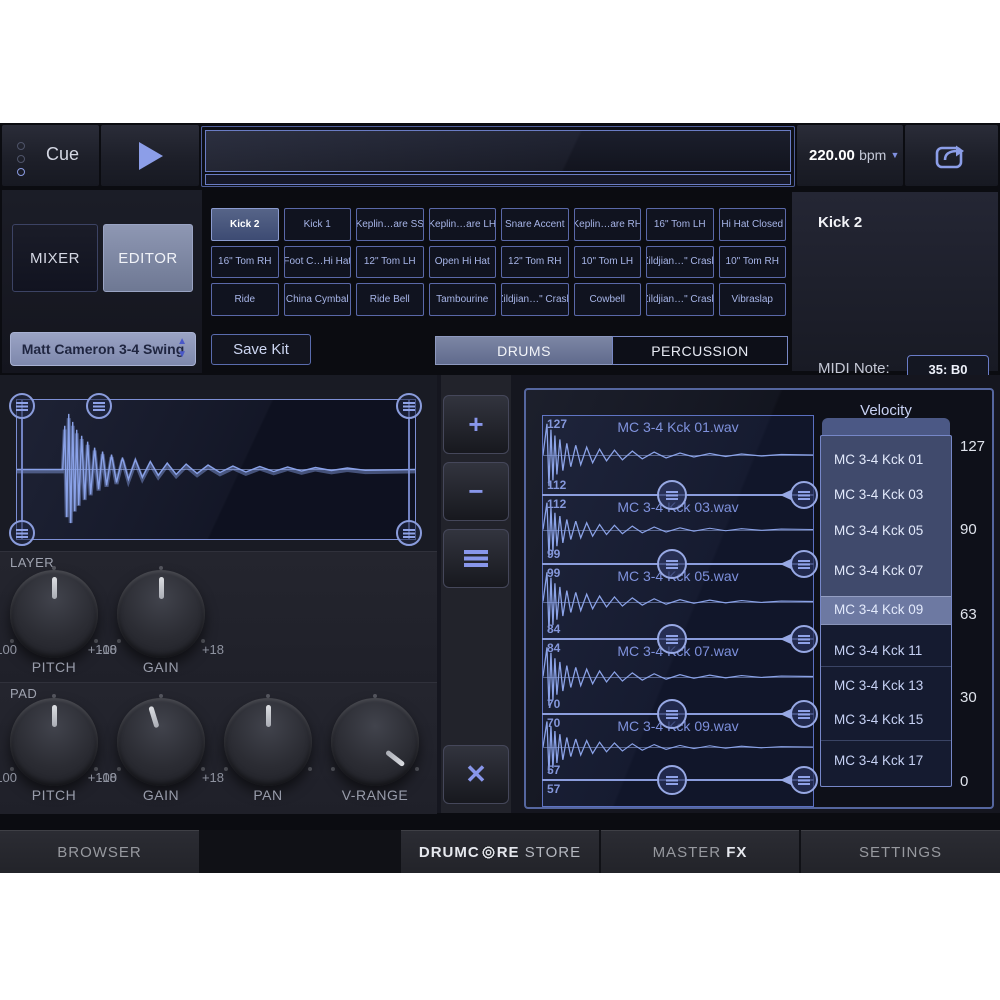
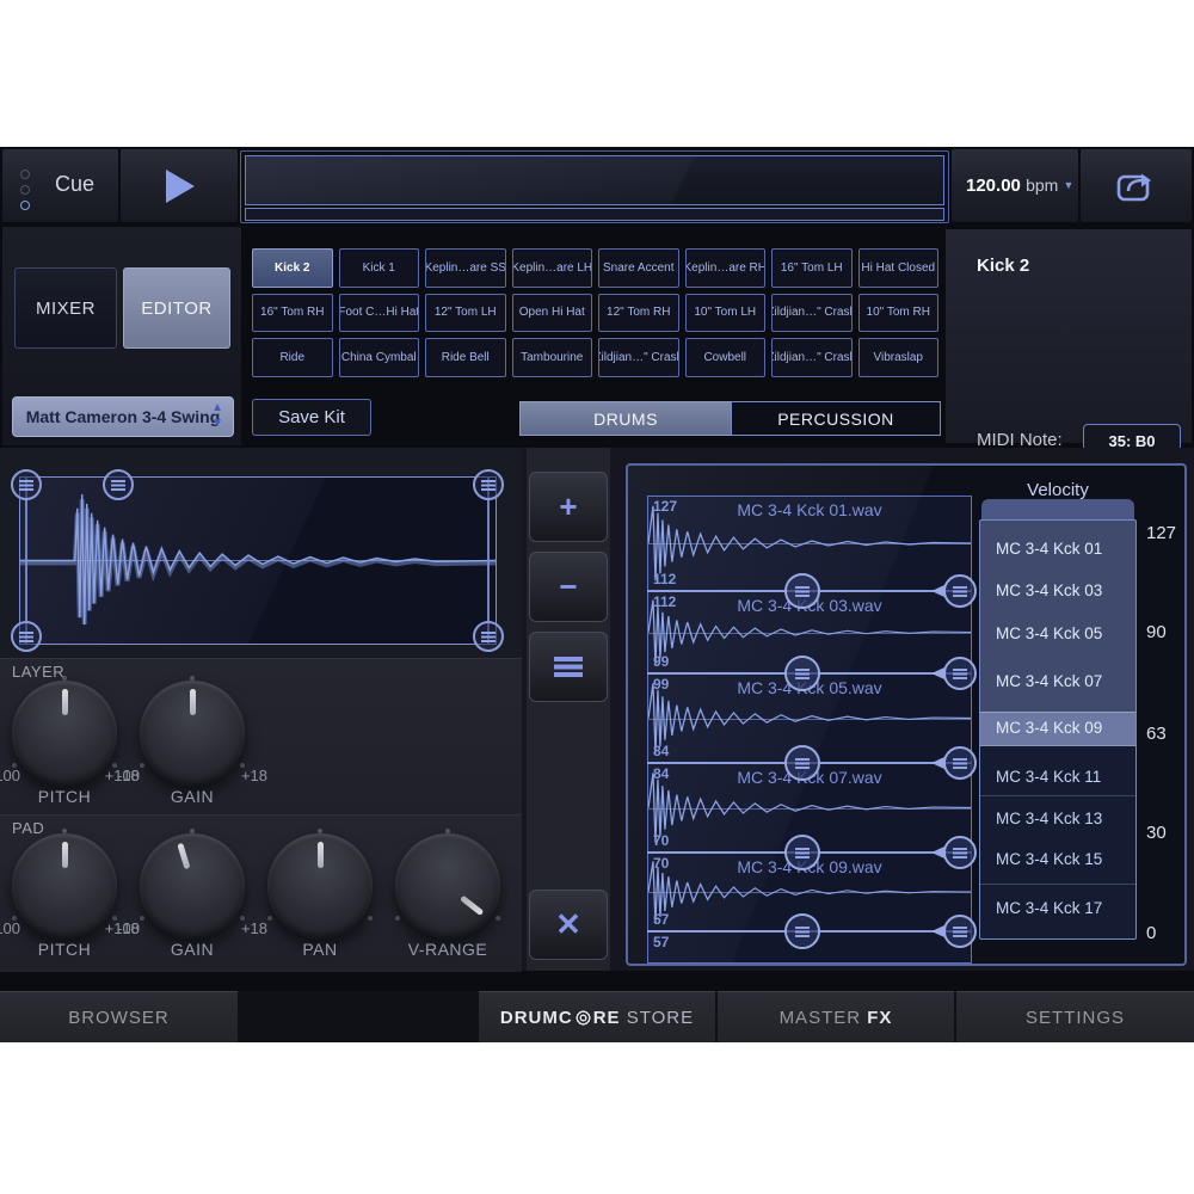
  Cue
- 220.00 bpm ▼
+ 120.00 bpm ▼
  MIXER
  EDITOR
  Matt Cameron 3-4 Swing
  ▲
  ▼
  Kick 2
  Kick 1
  Keplin…are SS
  Keplin…are LH
  Snare Accent
  Keplin…are RH
  16" Tom LH
  Hi Hat Closed
  16" Tom RH
  Foot C…Hi Hat
  12" Tom LH
  Open Hi Hat
  12" Tom RH
  10" Tom LH
  Zildjian…" Cras
  10" Tom RH
  Ride
  China Cymbal
  Ride Bell
  Tambourine
  Zildjian…" Cras
  Cowbell
  Zildjian…" Cras
  Vibraslap
  Save Kit
  DRUMS
  PERCUSSION
  Kick 2
  MIDI Note:
  35: B0
  LAYER
  PAD
  +100
  PITCH
  -18
  +18
  GAIN
  +100
  PITCH
  -18
  +18
  GAIN
  PAN
  V-RANGE
  +
  −
  ✕
  Velocity
  127
  90
  63
  30
  0
  BROWSER
  DRUMC
  RE
  STORE
  MASTER
  FX
  SETTINGS
